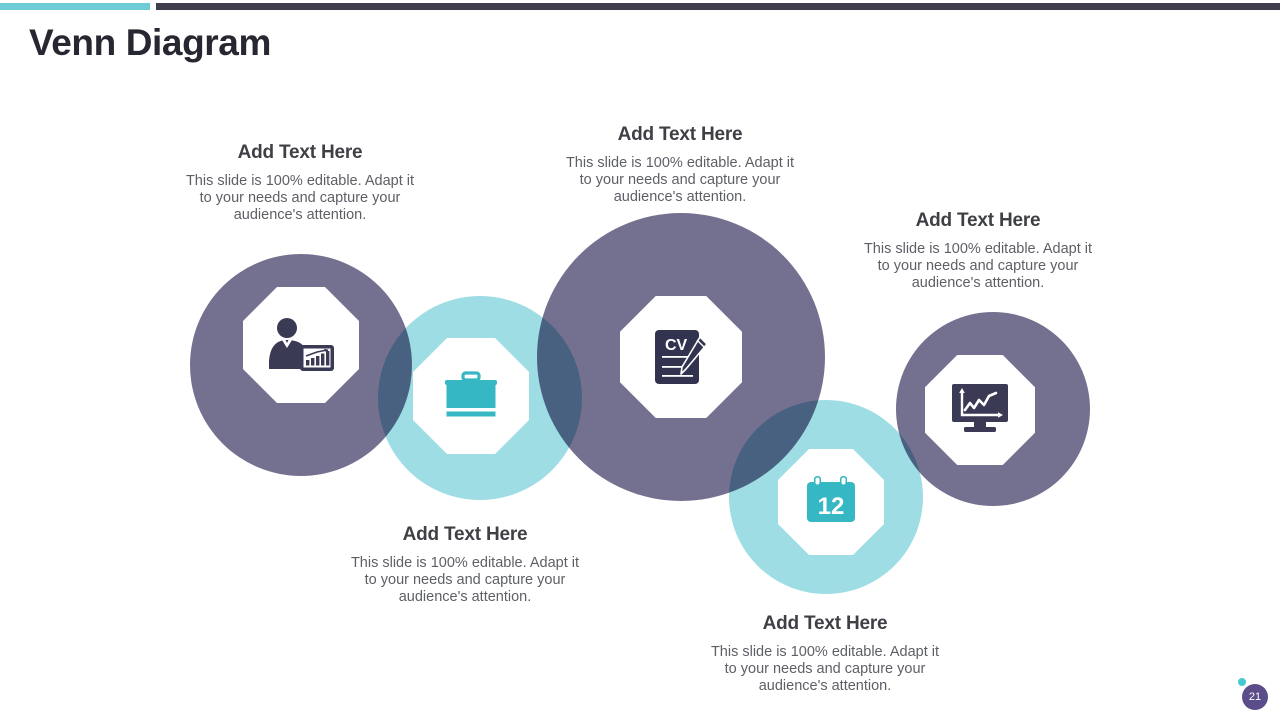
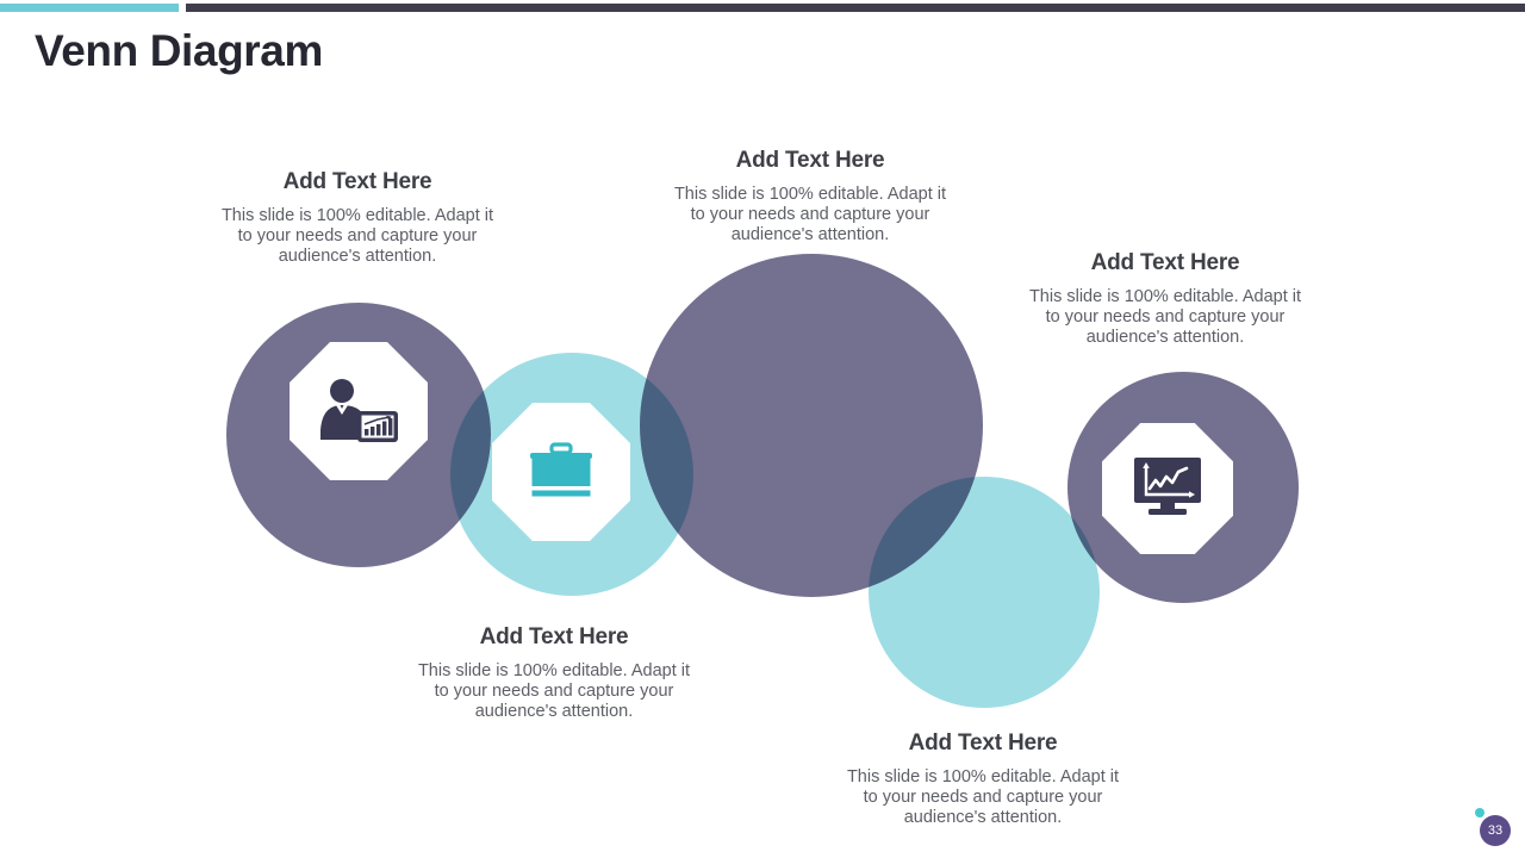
  Venn Diagram
- CV
- 12
  Add Text Here
  This slide is 100% editable. Adapt it to your needs and capture your audience's attention.
  Add Text Here
  This slide is 100% editable. Adapt it to your needs and capture your audience's attention.
  Add Text Here
  This slide is 100% editable. Adapt it to your needs and capture your audience's attention.
  Add Text Here
  This slide is 100% editable. Adapt it to your needs and capture your audience's attention.
  Add Text Here
  This slide is 100% editable. Adapt it to your needs and capture your audience's attention.
- 21
+ 33
